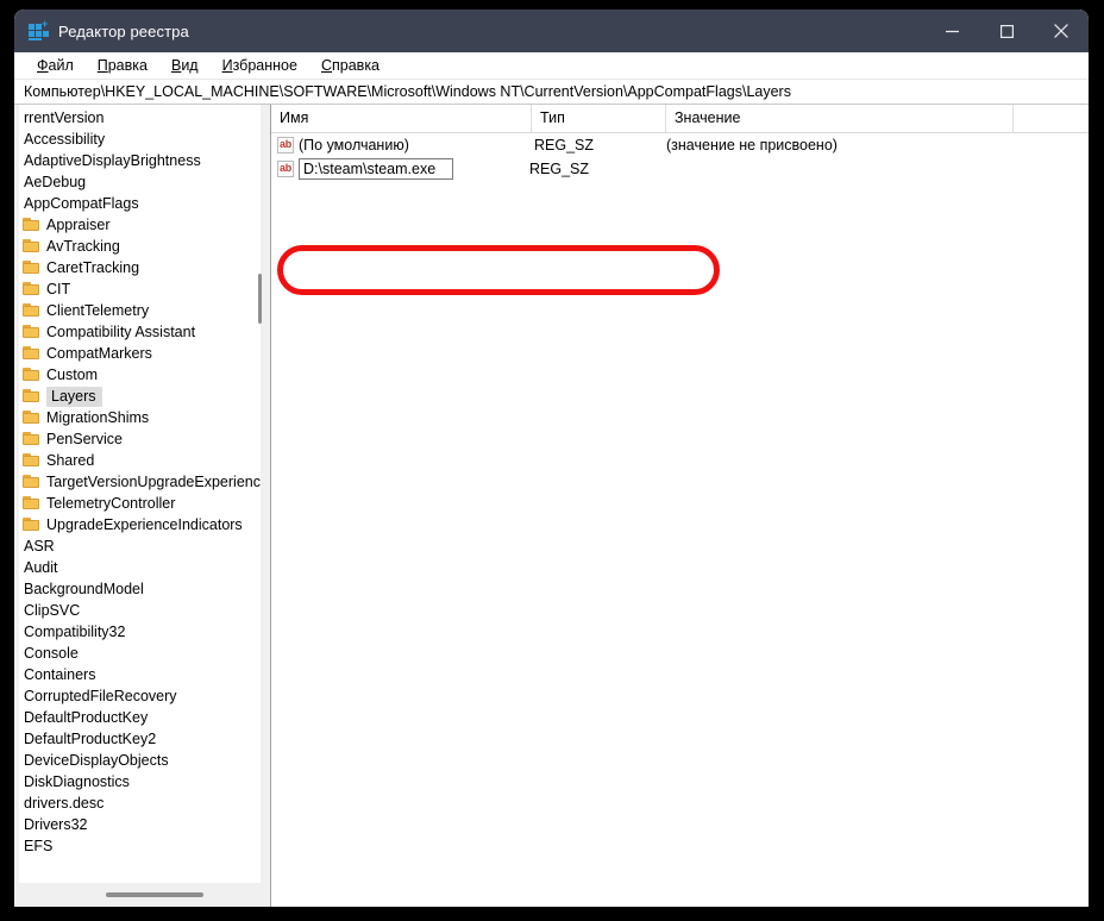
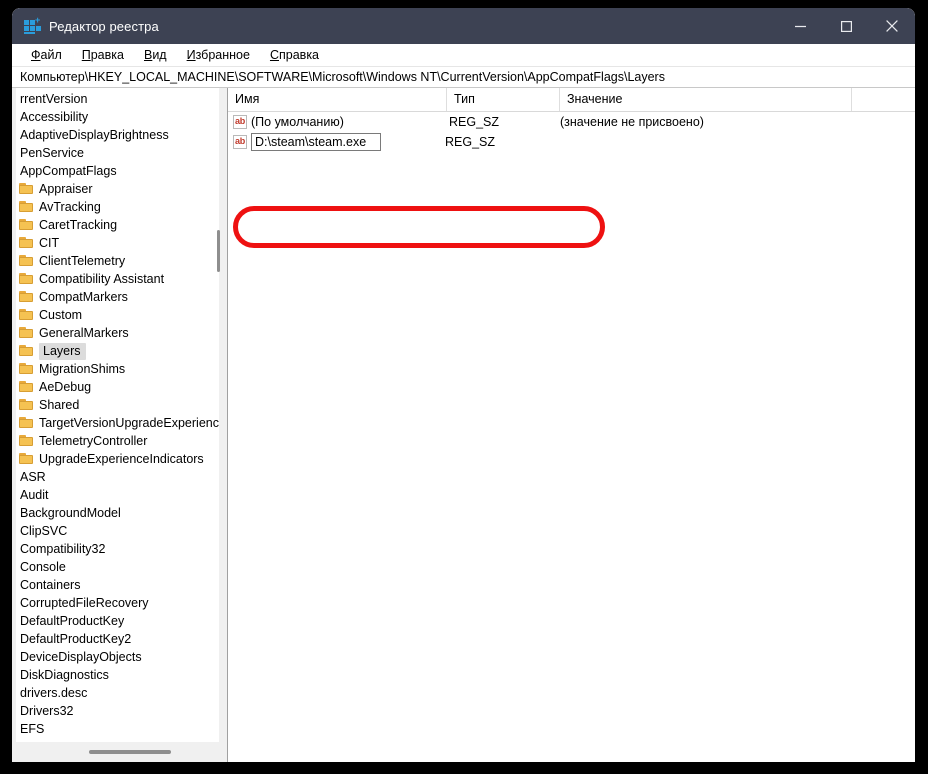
  +
  Редактор реестра
  Файл
  Правка
  Вид
  Избранное
  Справка
  Компьютер\HKEY_LOCAL_MACHINE\SOFTWARE\Microsoft\Windows NT\CurrentVersion\AppCompatFlags\Layers
  rrentVersion
  Accessibility
  AdaptiveDisplayBrightness
- AeDebug
+ PenService
  AppCompatFlags
  Appraiser
  AvTracking
  CaretTracking
  CIT
  ClientTelemetry
  Compatibility Assistant
  CompatMarkers
  Custom
+ GeneralMarkers
  Layers
  MigrationShims
- PenService
+ AeDebug
  Shared
  TargetVersionUpgradeExperienc
  TelemetryController
  UpgradeExperienceIndicators
  ASR
  Audit
  BackgroundModel
  ClipSVC
  Compatibility32
  Console
  Containers
  CorruptedFileRecovery
  DefaultProductKey
  DefaultProductKey2
  DeviceDisplayObjects
  DiskDiagnostics
  drivers.desc
  Drivers32
  EFS
  Имя
  Тип
  Значение
  ab
  (По умолчанию)
  REG_SZ
  (значение не присвоено)
  ab
  D:\steam\steam.exe
  REG_SZ
